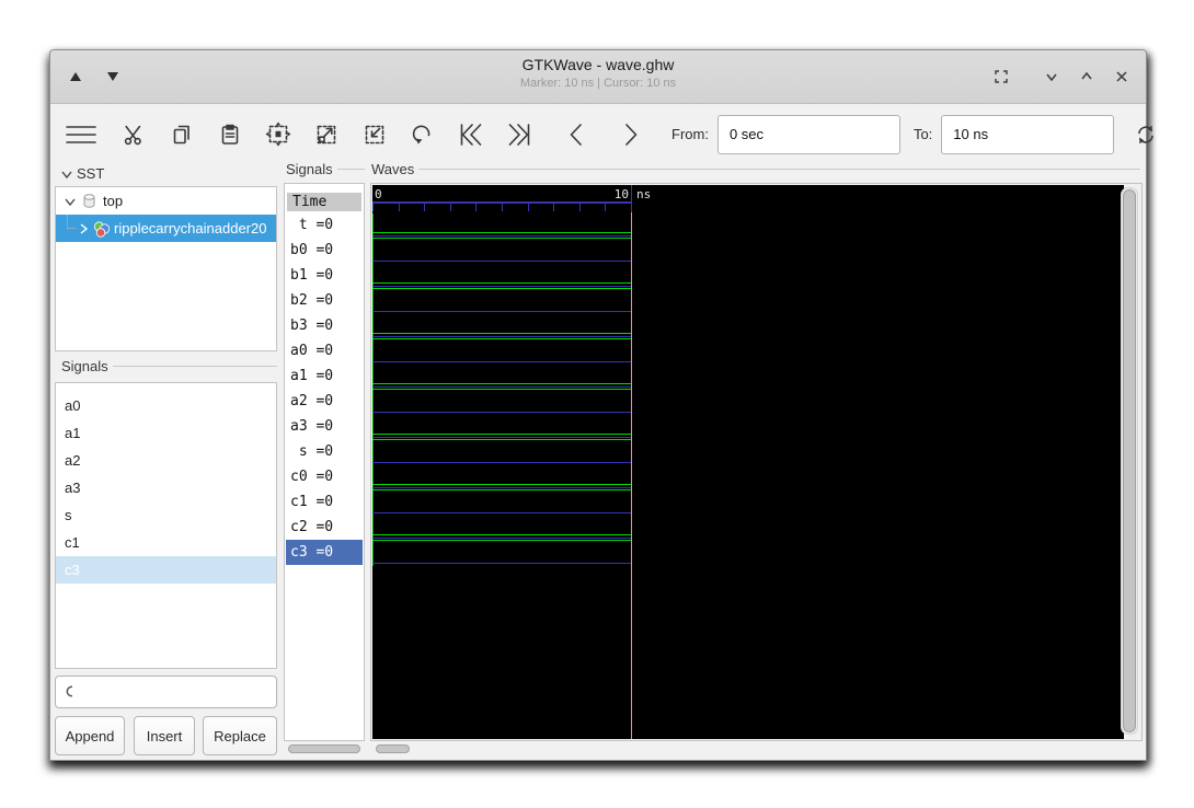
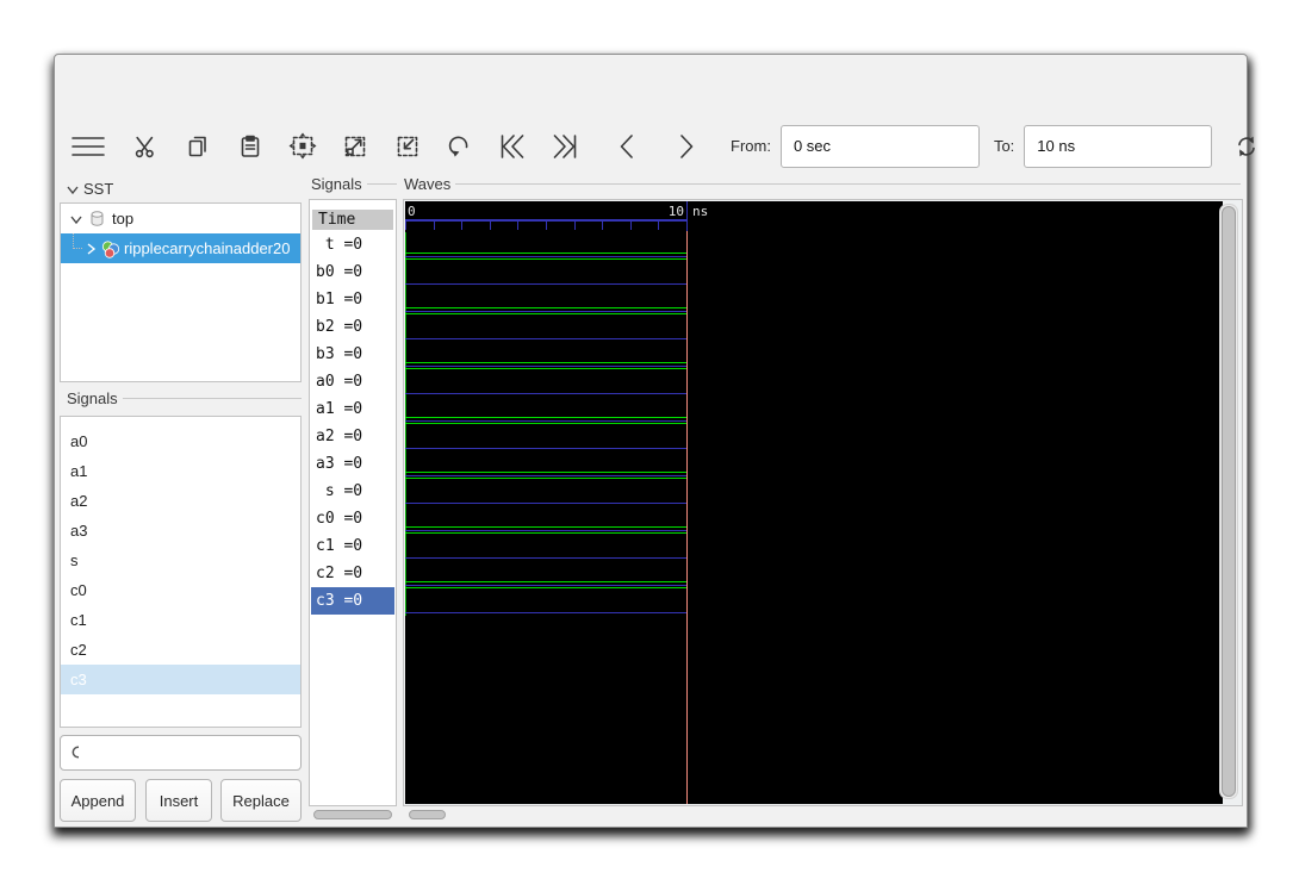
- GTKWave - wave.ghw
- Marker: 10 ns | Cursor: 10 ns
  From:
  0 sec
  To:
  10 ns
  SST
  top
  ripplecarrychainadder20
  Signals
  a0
  a1
  a2
  a3
  s
+ c0
  c1
+ c2
  c3
  Append
  Insert
  Replace
  Signals
  Time
  t =0
  b0 =0
  b1 =0
  b2 =0
  b3 =0
  a0 =0
  a1 =0
  a2 =0
  a3 =0
  s =0
  c0 =0
  c1 =0
  c2 =0
  c3 =0
  Waves
  0
  10
  ns
